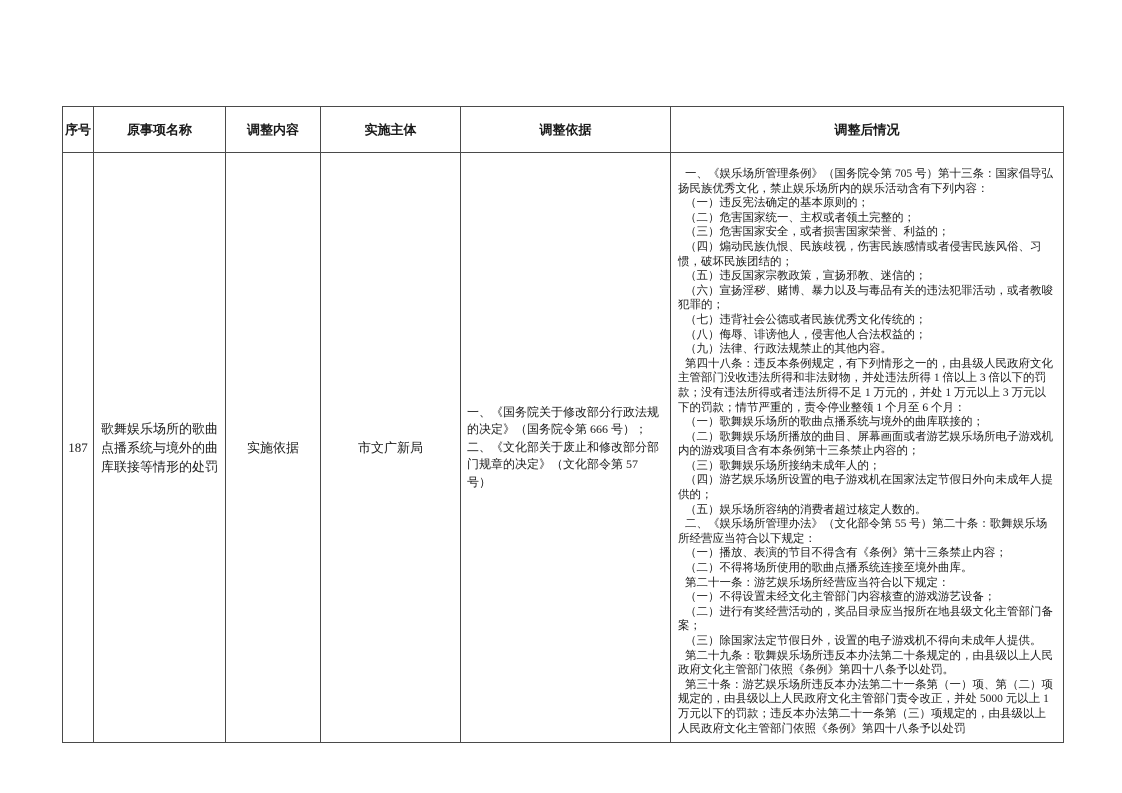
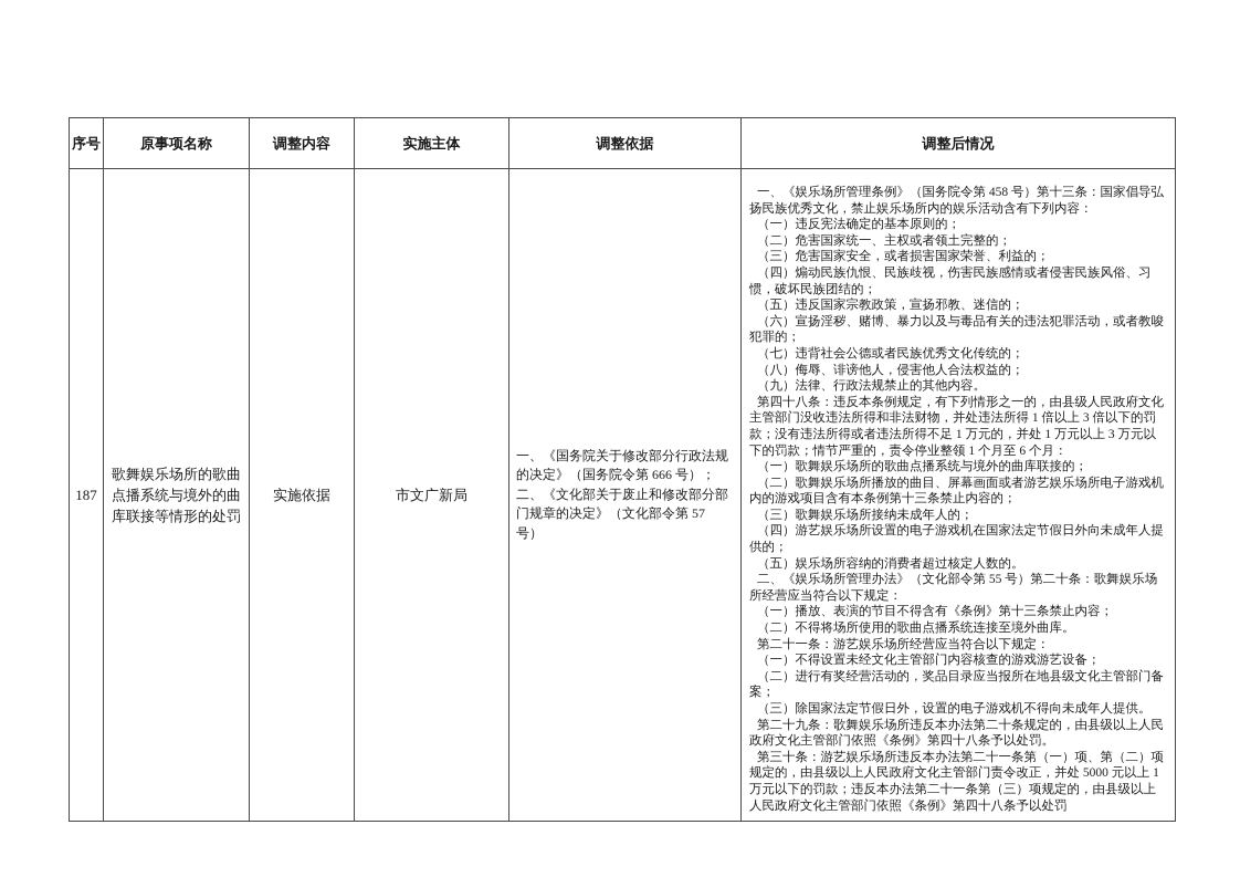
  序号	原事项名称	调整内容	实施主体	调整依据	调整后情况
- 187	歌舞娱乐场所的歌曲点播系统与境外的曲库联接等情形的处罚	实施依据	市文广新局	一、《国务院关于修改部分行政法规的决定》（国务院令第 666 号）；二、《文化部关于废止和修改部分部门规章的决定》（文化部令第 57 号）	一、《娱乐场所管理条例》（国务院令第 705 号）第十三条：国家倡导弘扬民族优秀文化，禁止娱乐场所内的娱乐活动含有下列内容：（一）违反宪法确定的基本原则的；（二）危害国家统一、主权或者领土完整的；（三）危害国家安全，或者损害国家荣誉、利益的；（四）煽动民族仇恨、民族歧视，伤害民族感情或者侵害民族风俗、习惯，破坏民族团结的；（五）违反国家宗教政策，宣扬邪教、迷信的；（六）宣扬淫秽、赌博、暴力以及与毒品有关的违法犯罪活动，或者教唆犯罪的；（七）违背社会公德或者民族优秀文化传统的；（八）侮辱、诽谤他人，侵害他人合法权益的；（九）法律、行政法规禁止的其他内容。第四十八条：违反本条例规定，有下列情形之一的，由县级人民政府文化主管部门没收违法所得和非法财物，并处违法所得 1 倍以上 3 倍以下的罚款；没有违法所得或者违法所得不足 1 万元的，并处 1 万元以上 3 万元以下的罚款；情节严重的，责令停业整领 1 个月至 6 个月：（一）歌舞娱乐场所的歌曲点播系统与境外的曲库联接的；（二）歌舞娱乐场所播放的曲目、屏幕画面或者游艺娱乐场所电子游戏机内的游戏项目含有本条例第十三条禁止内容的；（三）歌舞娱乐场所接纳未成年人的；（四）游艺娱乐场所设置的电子游戏机在国家法定节假日外向未成年人提供的；（五）娱乐场所容纳的消费者超过核定人数的。二、《娱乐场所管理办法》（文化部令第 55 号）第二十条：歌舞娱乐场所经营应当符合以下规定：（一）播放、表演的节目不得含有《条例》第十三条禁止内容；（二）不得将场所使用的歌曲点播系统连接至境外曲库。第二十一条：游艺娱乐场所经营应当符合以下规定：（一）不得设置未经文化主管部门内容核查的游戏游艺设备；（二）进行有奖经营活动的，奖品目录应当报所在地县级文化主管部门备案；（三）除国家法定节假日外，设置的电子游戏机不得向未成年人提供。第二十九条：歌舞娱乐场所违反本办法第二十条规定的，由县级以上人民政府文化主管部门依照《条例》第四十八条予以处罚。第三十条：游艺娱乐场所违反本办法第二十一条第（一）项、第（二）项规定的，由县级以上人民政府文化主管部门责令改正，并处 5000 元以上 1 万元以下的罚款；违反本办法第二十一条第（三）项规定的，由县级以上人民政府文化主管部门依照《条例》第四十八条予以处罚
+ 187	歌舞娱乐场所的歌曲点播系统与境外的曲库联接等情形的处罚	实施依据	市文广新局	一、《国务院关于修改部分行政法规的决定》（国务院令第 666 号）；二、《文化部关于废止和修改部分部门规章的决定》（文化部令第 57 号）	一、《娱乐场所管理条例》（国务院令第 458 号）第十三条：国家倡导弘扬民族优秀文化，禁止娱乐场所内的娱乐活动含有下列内容：（一）违反宪法确定的基本原则的；（二）危害国家统一、主权或者领土完整的；（三）危害国家安全，或者损害国家荣誉、利益的；（四）煽动民族仇恨、民族歧视，伤害民族感情或者侵害民族风俗、习惯，破坏民族团结的；（五）违反国家宗教政策，宣扬邪教、迷信的；（六）宣扬淫秽、赌博、暴力以及与毒品有关的违法犯罪活动，或者教唆犯罪的；（七）违背社会公德或者民族优秀文化传统的；（八）侮辱、诽谤他人，侵害他人合法权益的；（九）法律、行政法规禁止的其他内容。第四十八条：违反本条例规定，有下列情形之一的，由县级人民政府文化主管部门没收违法所得和非法财物，并处违法所得 1 倍以上 3 倍以下的罚款；没有违法所得或者违法所得不足 1 万元的，并处 1 万元以上 3 万元以下的罚款；情节严重的，责令停业整领 1 个月至 6 个月：（一）歌舞娱乐场所的歌曲点播系统与境外的曲库联接的；（二）歌舞娱乐场所播放的曲目、屏幕画面或者游艺娱乐场所电子游戏机内的游戏项目含有本条例第十三条禁止内容的；（三）歌舞娱乐场所接纳未成年人的；（四）游艺娱乐场所设置的电子游戏机在国家法定节假日外向未成年人提供的；（五）娱乐场所容纳的消费者超过核定人数的。二、《娱乐场所管理办法》（文化部令第 55 号）第二十条：歌舞娱乐场所经营应当符合以下规定：（一）播放、表演的节目不得含有《条例》第十三条禁止内容；（二）不得将场所使用的歌曲点播系统连接至境外曲库。第二十一条：游艺娱乐场所经营应当符合以下规定：（一）不得设置未经文化主管部门内容核查的游戏游艺设备；（二）进行有奖经营活动的，奖品目录应当报所在地县级文化主管部门备案；（三）除国家法定节假日外，设置的电子游戏机不得向未成年人提供。第二十九条：歌舞娱乐场所违反本办法第二十条规定的，由县级以上人民政府文化主管部门依照《条例》第四十八条予以处罚。第三十条：游艺娱乐场所违反本办法第二十一条第（一）项、第（二）项规定的，由县级以上人民政府文化主管部门责令改正，并处 5000 元以上 1 万元以下的罚款；违反本办法第二十一条第（三）项规定的，由县级以上人民政府文化主管部门依照《条例》第四十八条予以处罚
